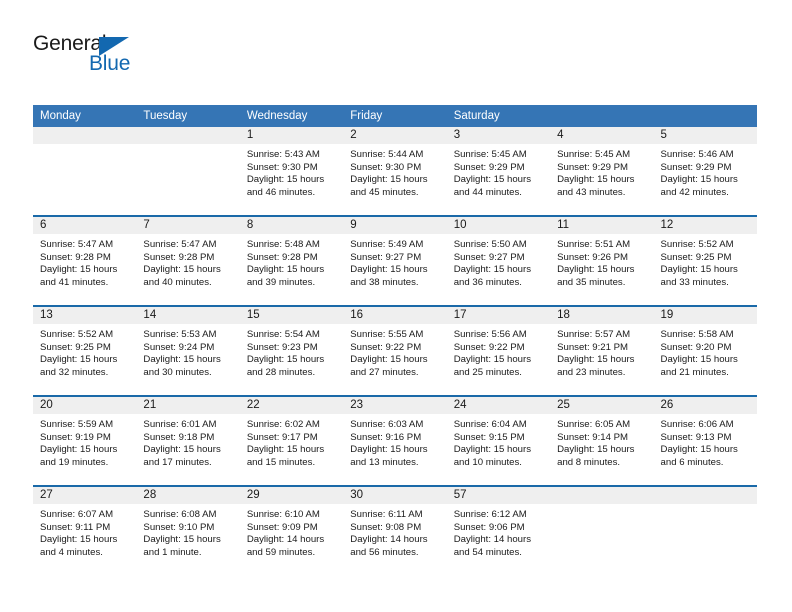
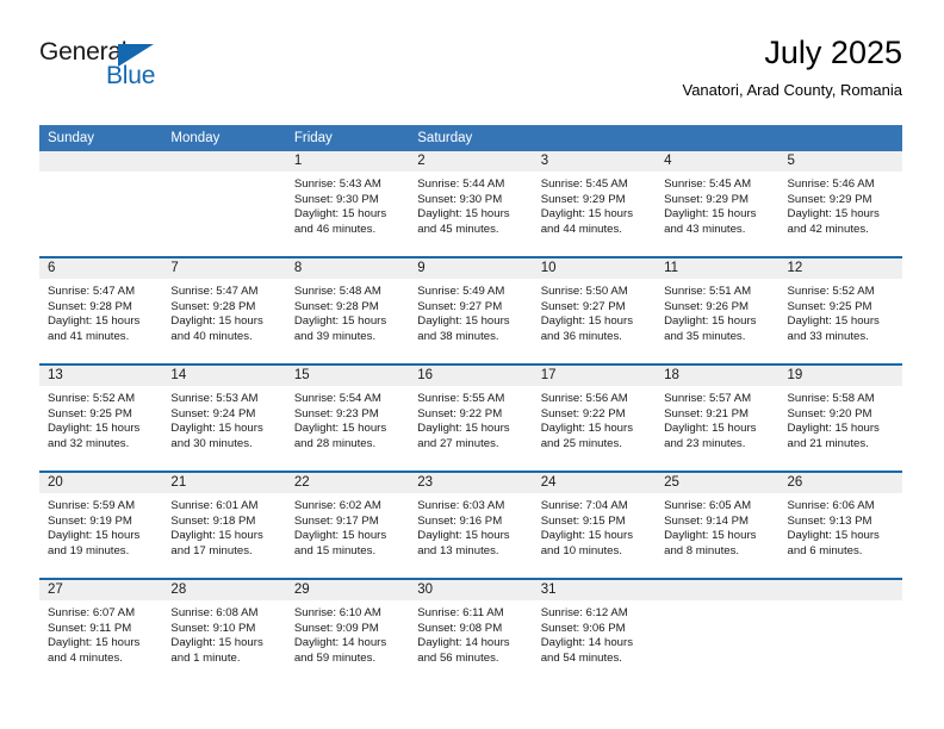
  General
  Blue
+ July 2025
+ Vanatori, Arad County, Romania
+ Sunday
  Monday
- Tuesday
- Wednesday
  Friday
  Saturday
  1
  Sunrise: 5:43 AM
  Sunset: 9:30 PM
  Daylight: 15 hours
  and 46 minutes.
  2
  Sunrise: 5:44 AM
  Sunset: 9:30 PM
  Daylight: 15 hours
  and 45 minutes.
  3
  Sunrise: 5:45 AM
  Sunset: 9:29 PM
  Daylight: 15 hours
  and 44 minutes.
  4
  Sunrise: 5:45 AM
  Sunset: 9:29 PM
  Daylight: 15 hours
  and 43 minutes.
  5
  Sunrise: 5:46 AM
  Sunset: 9:29 PM
  Daylight: 15 hours
  and 42 minutes.
  6
  Sunrise: 5:47 AM
  Sunset: 9:28 PM
  Daylight: 15 hours
  and 41 minutes.
  7
  Sunrise: 5:47 AM
  Sunset: 9:28 PM
  Daylight: 15 hours
  and 40 minutes.
  8
  Sunrise: 5:48 AM
  Sunset: 9:28 PM
  Daylight: 15 hours
  and 39 minutes.
  9
  Sunrise: 5:49 AM
  Sunset: 9:27 PM
  Daylight: 15 hours
  and 38 minutes.
  10
  Sunrise: 5:50 AM
  Sunset: 9:27 PM
  Daylight: 15 hours
  and 36 minutes.
  11
  Sunrise: 5:51 AM
  Sunset: 9:26 PM
  Daylight: 15 hours
  and 35 minutes.
  12
  Sunrise: 5:52 AM
  Sunset: 9:25 PM
  Daylight: 15 hours
  and 33 minutes.
  13
  Sunrise: 5:52 AM
  Sunset: 9:25 PM
  Daylight: 15 hours
  and 32 minutes.
  14
  Sunrise: 5:53 AM
  Sunset: 9:24 PM
  Daylight: 15 hours
  and 30 minutes.
  15
  Sunrise: 5:54 AM
  Sunset: 9:23 PM
  Daylight: 15 hours
  and 28 minutes.
  16
  Sunrise: 5:55 AM
  Sunset: 9:22 PM
  Daylight: 15 hours
  and 27 minutes.
  17
  Sunrise: 5:56 AM
  Sunset: 9:22 PM
  Daylight: 15 hours
  and 25 minutes.
  18
  Sunrise: 5:57 AM
  Sunset: 9:21 PM
  Daylight: 15 hours
  and 23 minutes.
  19
  Sunrise: 5:58 AM
  Sunset: 9:20 PM
  Daylight: 15 hours
  and 21 minutes.
  20
  Sunrise: 5:59 AM
  Sunset: 9:19 PM
  Daylight: 15 hours
  and 19 minutes.
  21
  Sunrise: 6:01 AM
  Sunset: 9:18 PM
  Daylight: 15 hours
  and 17 minutes.
  22
  Sunrise: 6:02 AM
  Sunset: 9:17 PM
  Daylight: 15 hours
  and 15 minutes.
  23
  Sunrise: 6:03 AM
  Sunset: 9:16 PM
  Daylight: 15 hours
  and 13 minutes.
  24
- Sunrise: 6:04 AM
+ Sunrise: 7:04 AM
  Sunset: 9:15 PM
  Daylight: 15 hours
  and 10 minutes.
  25
  Sunrise: 6:05 AM
  Sunset: 9:14 PM
  Daylight: 15 hours
  and 8 minutes.
  26
  Sunrise: 6:06 AM
  Sunset: 9:13 PM
  Daylight: 15 hours
  and 6 minutes.
  27
  Sunrise: 6:07 AM
  Sunset: 9:11 PM
  Daylight: 15 hours
  and 4 minutes.
  28
  Sunrise: 6:08 AM
  Sunset: 9:10 PM
  Daylight: 15 hours
  and 1 minute.
  29
  Sunrise: 6:10 AM
  Sunset: 9:09 PM
  Daylight: 14 hours
  and 59 minutes.
  30
  Sunrise: 6:11 AM
  Sunset: 9:08 PM
  Daylight: 14 hours
  and 56 minutes.
- 57
+ 31
  Sunrise: 6:12 AM
  Sunset: 9:06 PM
  Daylight: 14 hours
  and 54 minutes.
